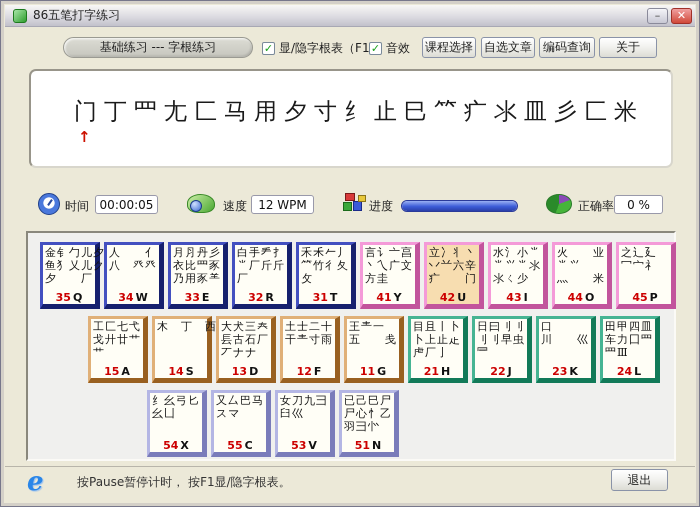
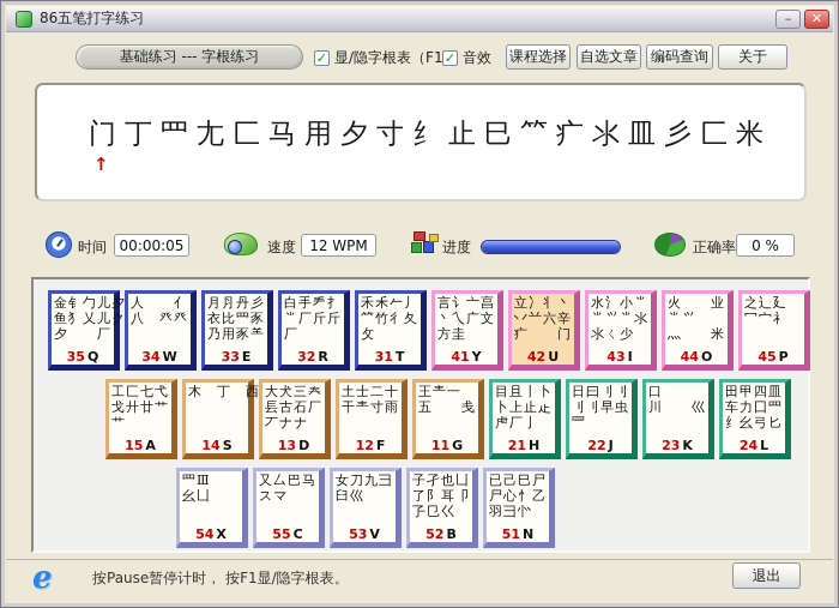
  86五笔打字练习
  –
  ✕
  基础练习 --- 字根练习
  ✓
  显/隐字根表（F1
  ✓
  音效
  课程选择
  自选文章
  编码查询
  关于
  门丁罒尢匚马用夕寸纟止巳⺮疒氺皿彡匚米
  ↑
  时间
  00:00:05
  速度
  12 WPM
  进度
  正确率
  0 %
  金钅勹儿夕
  鱼犭乂儿ク
  夕 厂
  35 Q
  人 亻
  八 癶癶
  34 W
  月⺼丹彡
  衣比罒豕
  乃用豕⺷
  33 E
  白手龵扌
  ⺌厂斤斤
  厂
  32 R
  禾𥝌𠂉丿
  ⺮竹彳夂
  攵
  31 T
  言讠亠亯
  丶乀广文
  方圭
  41 Y
  立冫丬丶
  丷䒑六辛
  疒 门
  42 U
  水氵小⺌
  ⺌⺍⺌氺
  氺ㄑ少
  43 I
  火 业
  ⺌⺍
  灬 米
  44 O
  之辶廴
  冖宀礻
  45 P
  工匚七弋
  戈廾廿艹
  艹
  15 A
  木 丁 西
  14 S
  大犬三𡗗
  镸古石厂
  丆ナナ
  13 D
  土士二十
  干龶寸雨
  12 F
  王龶一
  五 戋
  11 G
  目且丨卜
  卜上止龰
  虍厂亅
  21 H
  日曰刂刂
  刂刂早虫
  ⺜
  22 J
  口
  川 巛
  23 K
  田甲四皿
  车力囗罒
- 罒Ⅲ
+ 纟幺弓匕
  24 L
- 纟幺弓匕
+ 罒Ⅲ
  幺凵
  54 X
  又厶巴马
  スマ
  55 C
  女刀九彐
  臼巛
  53 V
+ 子孑也凵
+ 了阝耳卩
+ 孒㔾巜
+ 52 B
  已己巳尸
  尸心忄乙
  羽彐㣺
  51 N
  e
  按Pause暂停计时， 按F1显/隐字根表。
  退出
